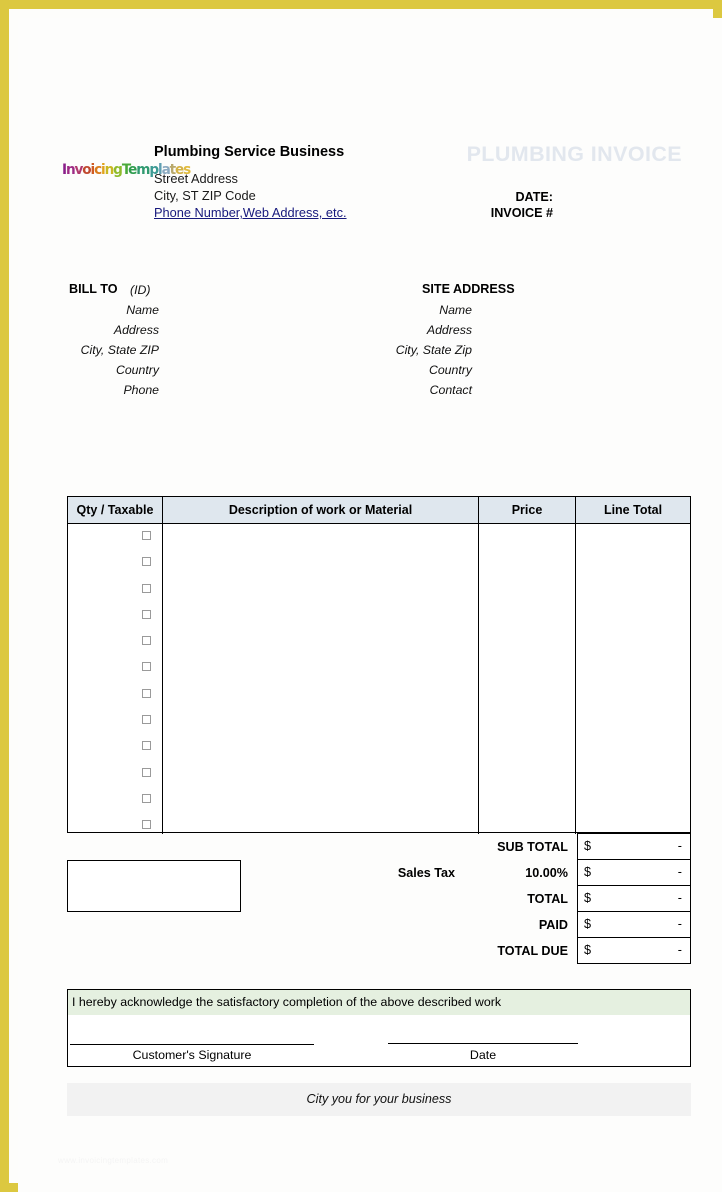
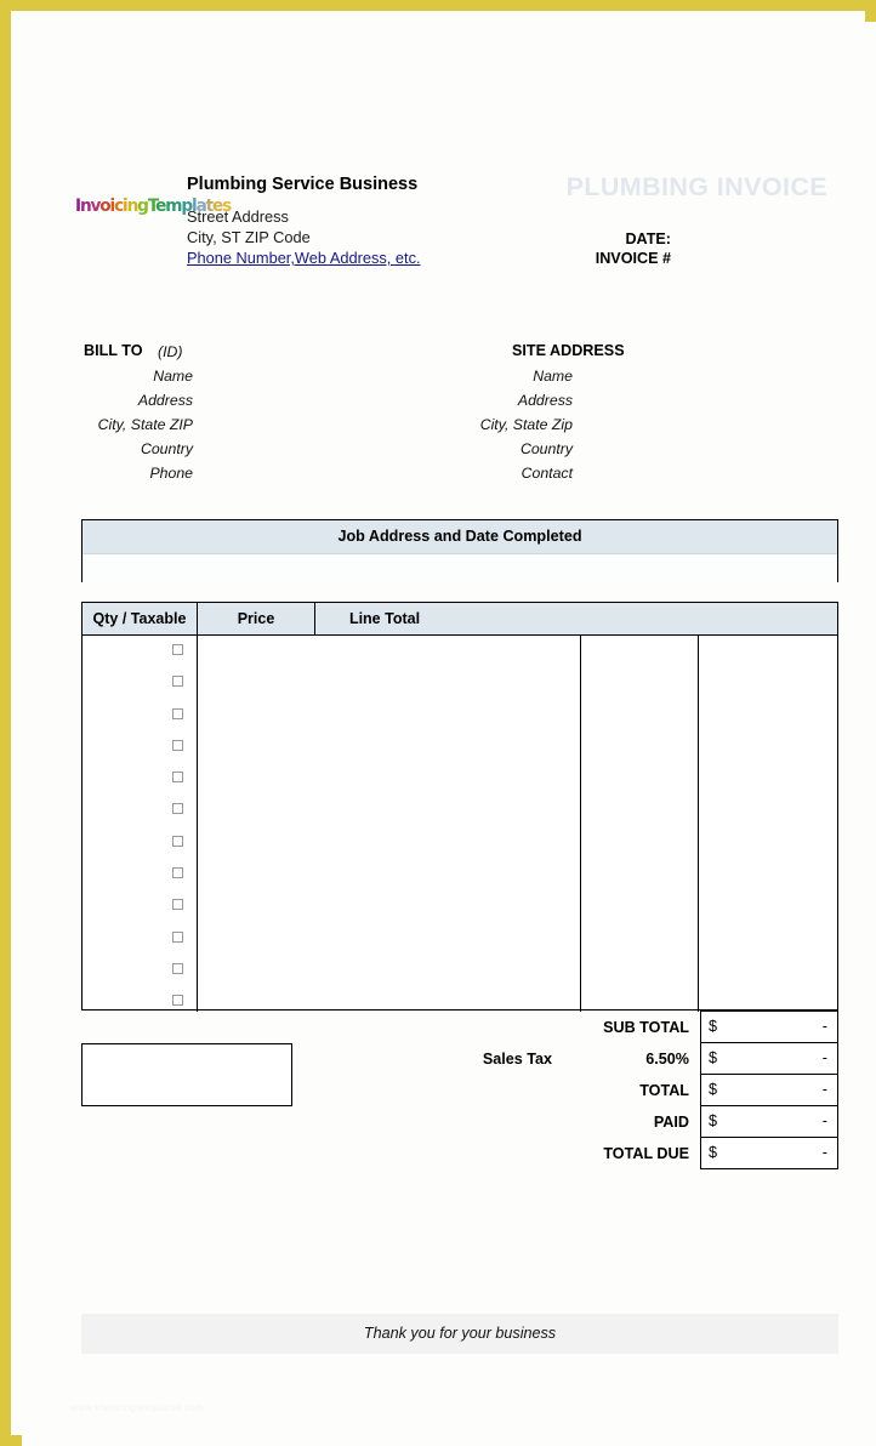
  InvoicingTemplates
  Plumbing Service Business
  Street Address
  City, ST ZIP Code
  Phone Number,Web Address, etc.
  PLUMBING INVOICE
  DATE:
  INVOICE #
  BILL TO
  (ID)
  Name
  Address
  City, State ZIP
  Country
  Phone
  SITE ADDRESS
  Name
  Address
  City, State Zip
  Country
  Contact
+ Job Address and Date Completed
  Qty / Taxable
- Description of work or Material
  Price
  Line Total
  SUB TOTAL
  $
  -
  Sales Tax
- 10.00%
+ 6.50%
  $
  -
  TOTAL
  $
  -
  PAID
  $
  -
  TOTAL DUE
  $
  -
- I hereby acknowledge the satisfactory completion of the above described work
- Customer's Signature
- Date
- City you for your business
+ Thank you for your business
